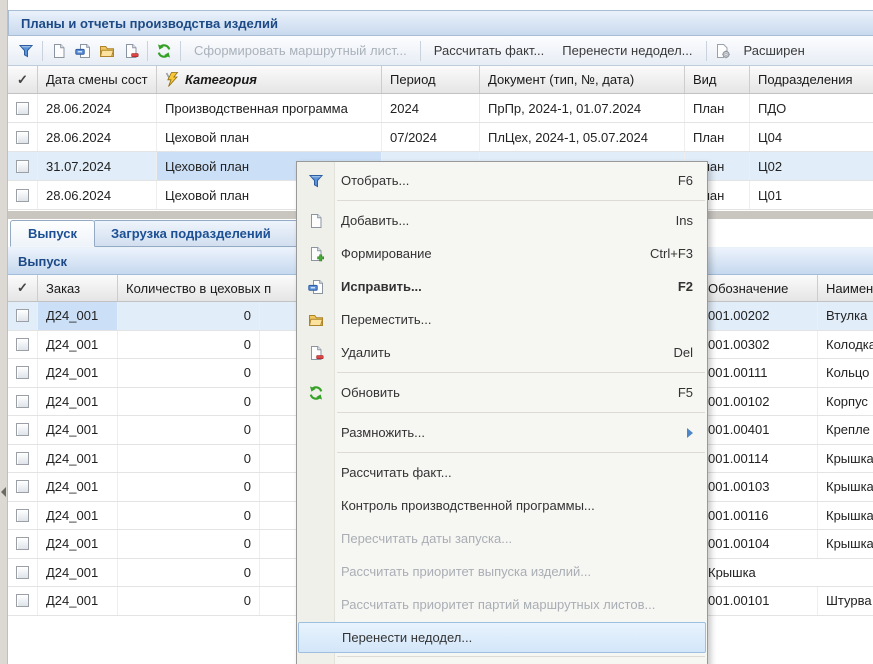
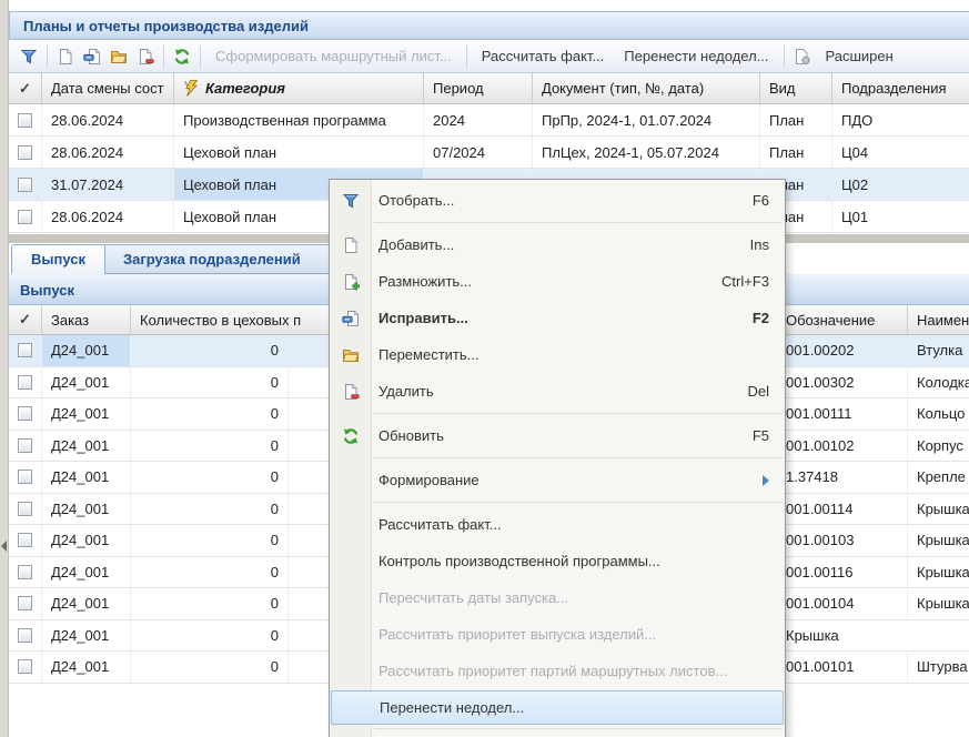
  Планы и отчеты производства изделий
  Сформировать маршрутный лист...
  Рассчитать факт...
  Перенести недодел...
  Расширен
  ✓
  Дата смены сост
  Категория
  Период
  Документ (тип, №, дата)
  Вид
  Подразделения
  28.06.2024
  Производственная программа
  2024
  ПрПр, 2024-1, 01.07.2024
  План
  ПДО
  28.06.2024
  Цеховой план
  07/2024
  ПлЦех, 2024-1, 05.07.2024
  План
  Ц04
  31.07.2024
  Цеховой план
  Ц02
  28.06.2024
  Цеховой план
  Ц01
  Выпуск
  Загрузка подразделений
  Выпуск
  ✓
  Заказ
  Количество в цеховых
  Обозначение
  Наимен
  Д24_001
  0
  001.00202
  Втулка
  Д24_001
  0
  001.00302
  Колодка
  Д24_001
  0
  001.00111
  Кольцо
  Д24_001
  0
  001.00102
  Корпус
  Д24_001
  0
- 001.00401
+ 1.37418
  Крепле
  Д24_001
  0
  001.00114
  Крышка
  Д24_001
  0
  001.00103
  Крышка
  Д24_001
  0
  001.00116
  Крышка
  Д24_001
  0
  001.00104
  Крышка
  Д24_001
  0
  Крышка
  Д24_001
  0
  001.00101
  Штурва
  Отобрать...
  F6
  Добавить...
  Ins
- Формирование
+ Размножить...
  Ctrl+F3
  Исправить...
  F2
  Переместить...
  Удалить
  Del
  Обновить
  F5
- Размножить...
+ Формирование
  Рассчитать факт...
  Контроль производственной программы...
  Пересчитать даты запуска...
  Рассчитать приоритет выпуска изделий...
  Рассчитать приоритет партий маршрутных листов...
  Перенести недодел...
